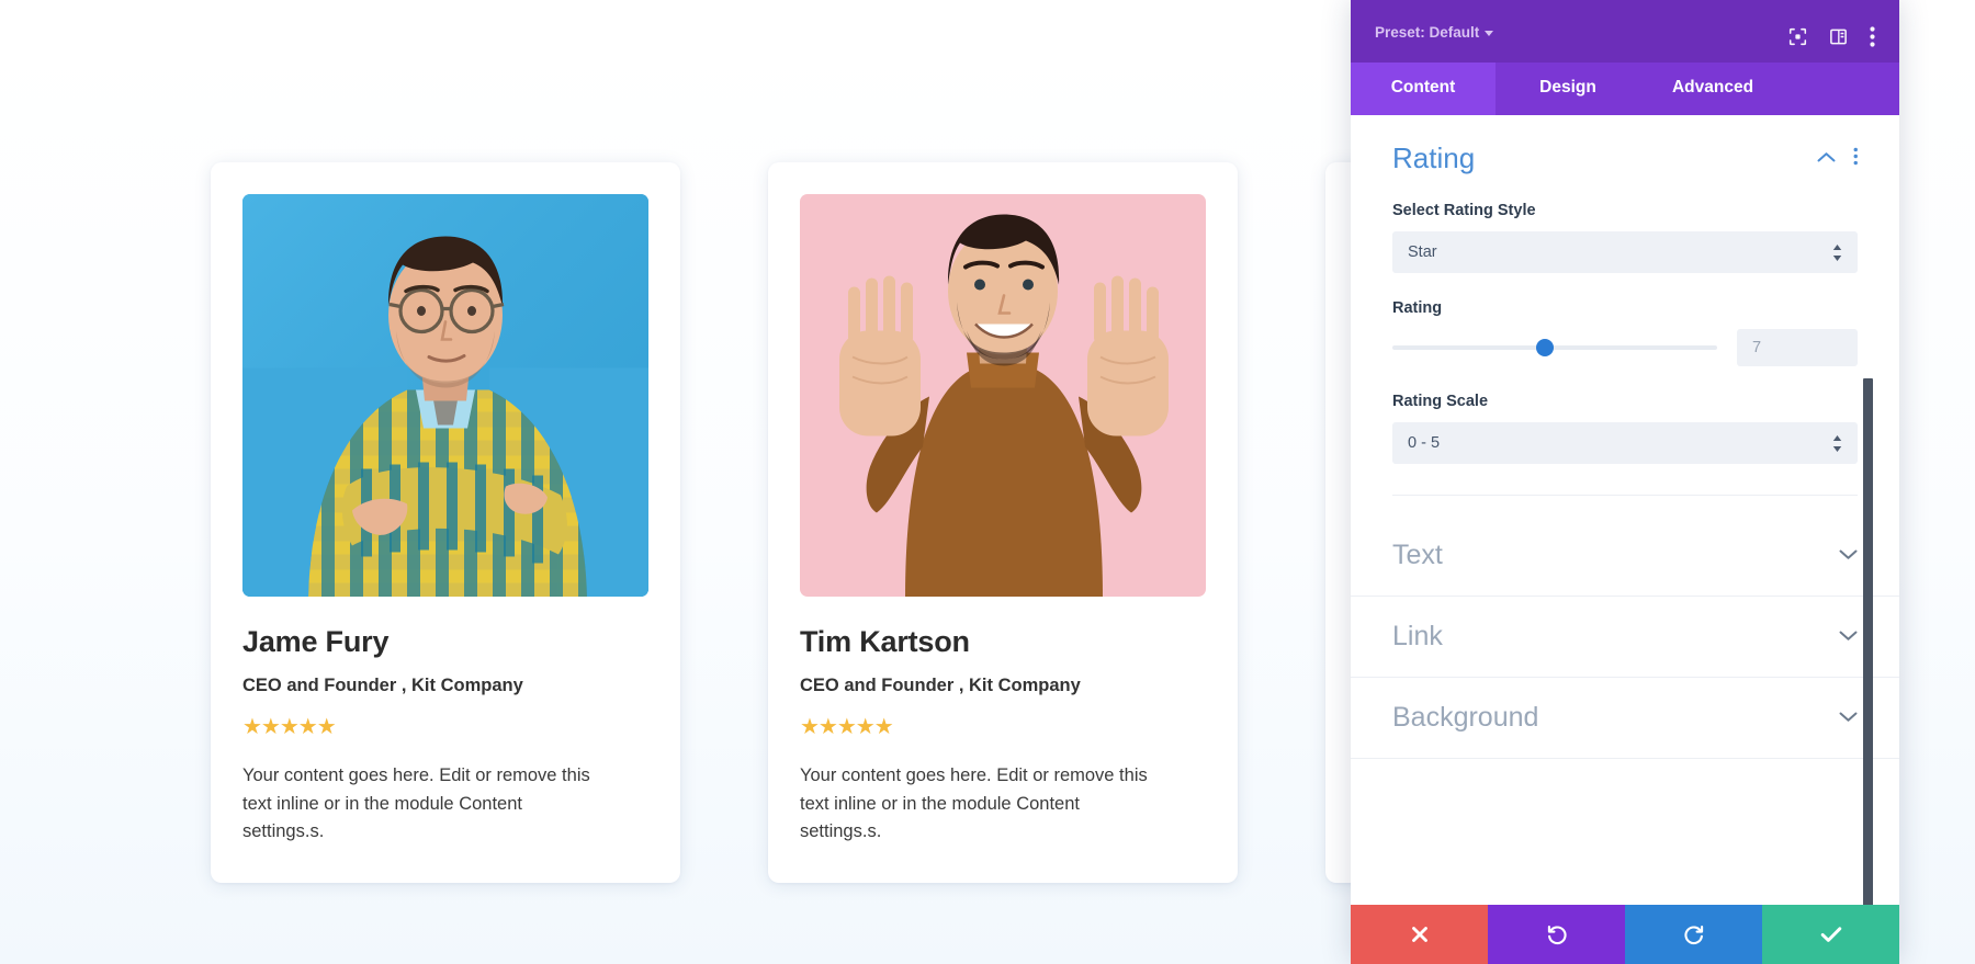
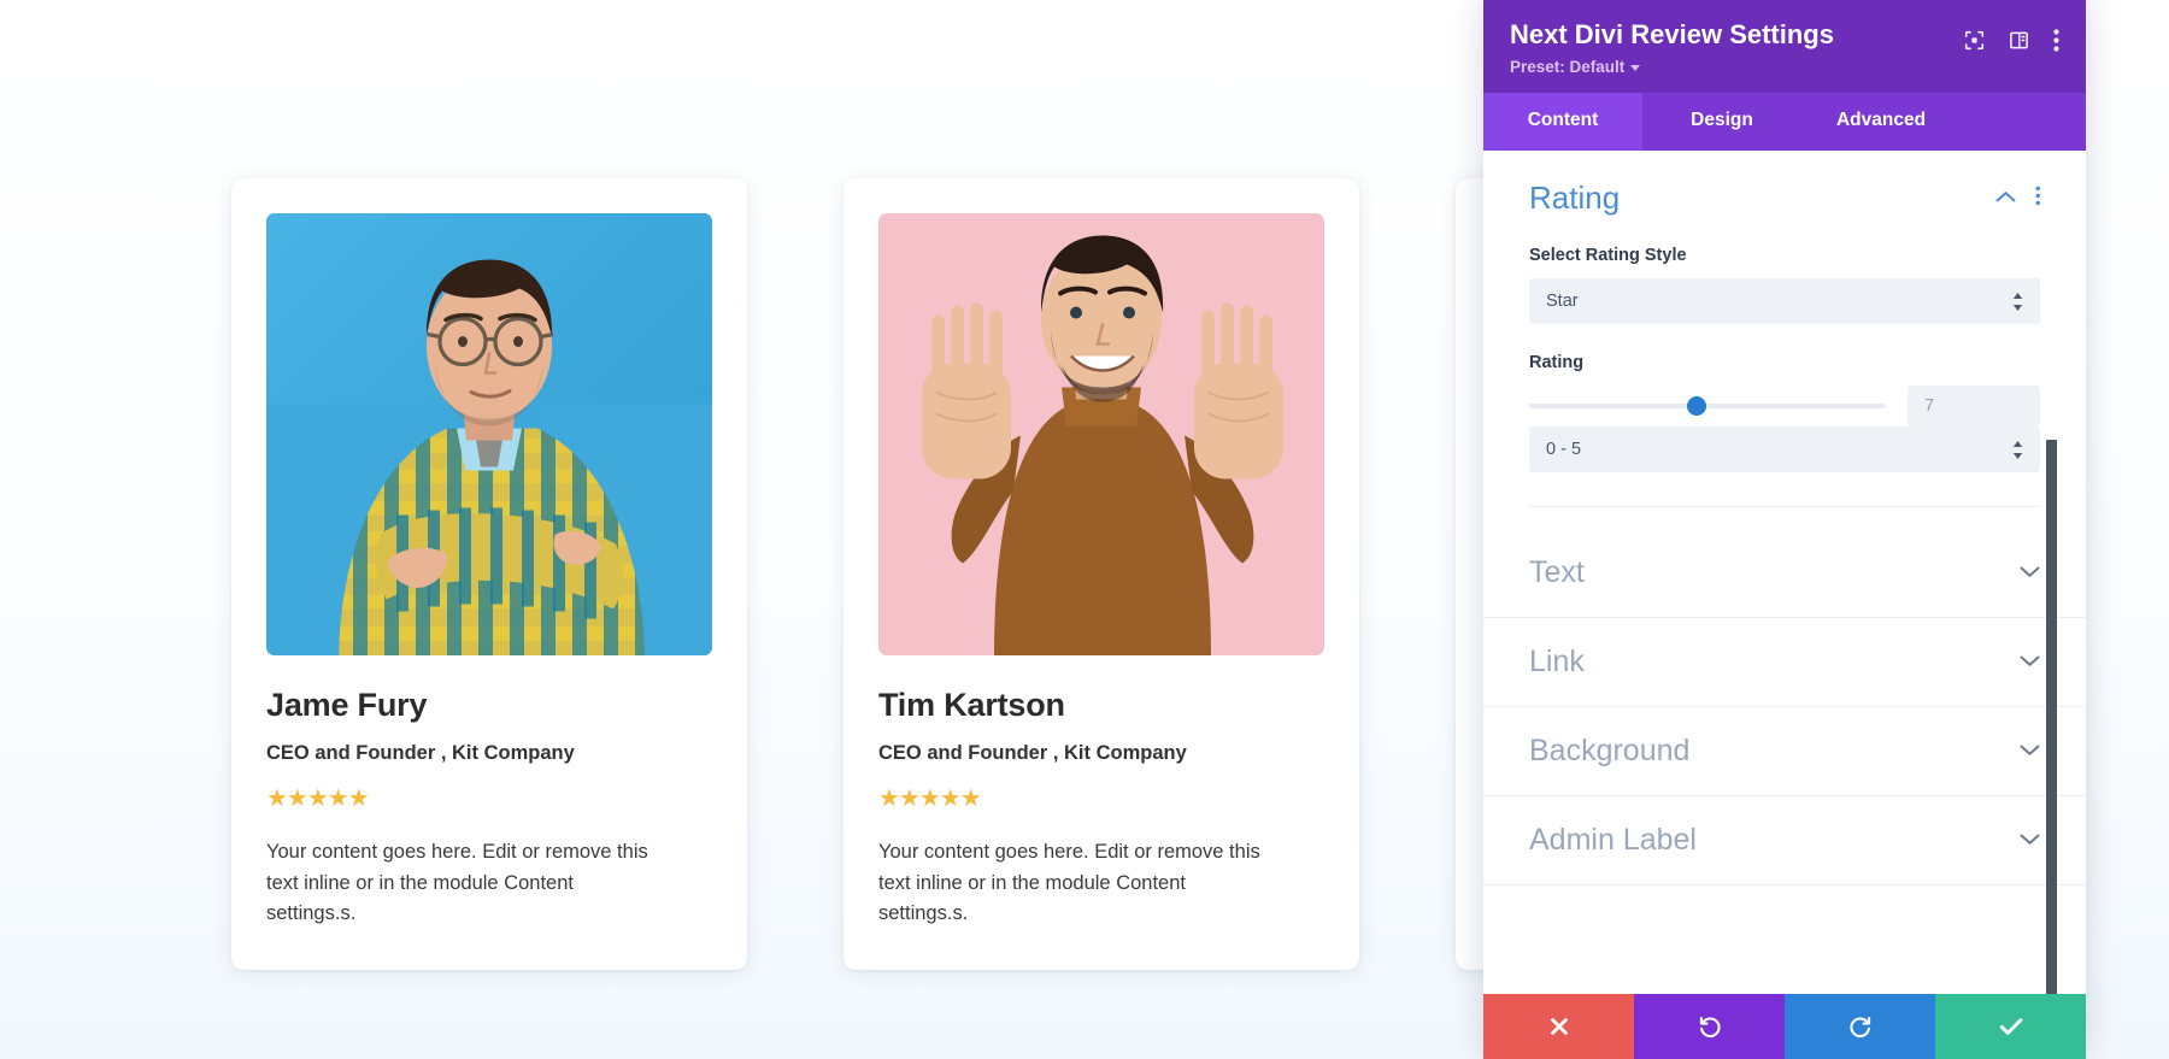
  Jame Fury
  CEO and Founder , Kit Company
  ★★★★★
  Your content goes here. Edit or remove this text inline or in the module Content settings.s.
  Tim Kartson
  CEO and Founder , Kit Company
  ★★★★★
  Your content goes here. Edit or remove this text inline or in the module Content settings.s.
+ Next Divi Review Settings
  Preset: Default
  Content
  Design
  Advanced
  Rating
  Select Rating Style
  Star
  Rating
  7
- Rating Scale
  0 - 5
  Text
  Link
  Background
+ Admin Label
